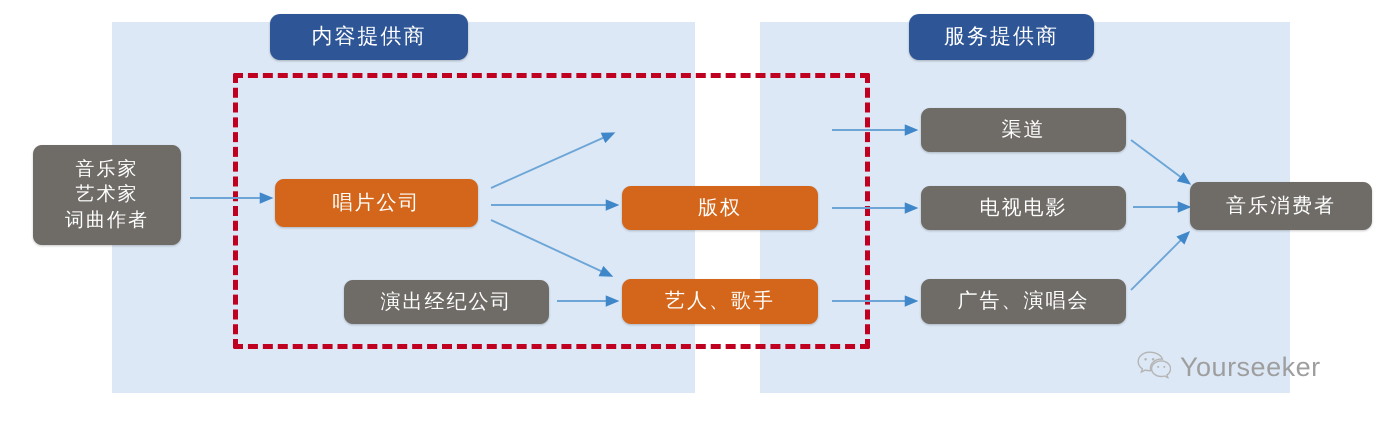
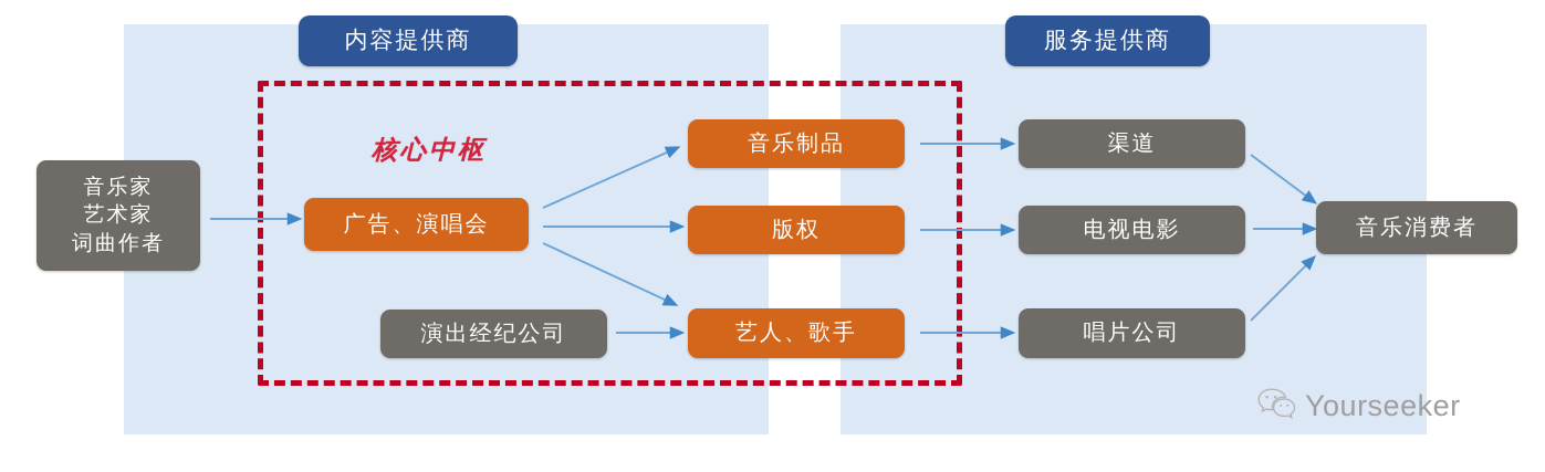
  内容提供商
  服务提供商
+ 核心中枢
  音乐家
  艺术家
  词曲作者
- 唱片公司
+ 广告、演唱会
  演出经纪公司
+ 音乐制品
  版权
  艺人、歌手
  渠道
  电视电影
- 广告、演唱会
+ 唱片公司
  音乐消费者
  Yourseeker
